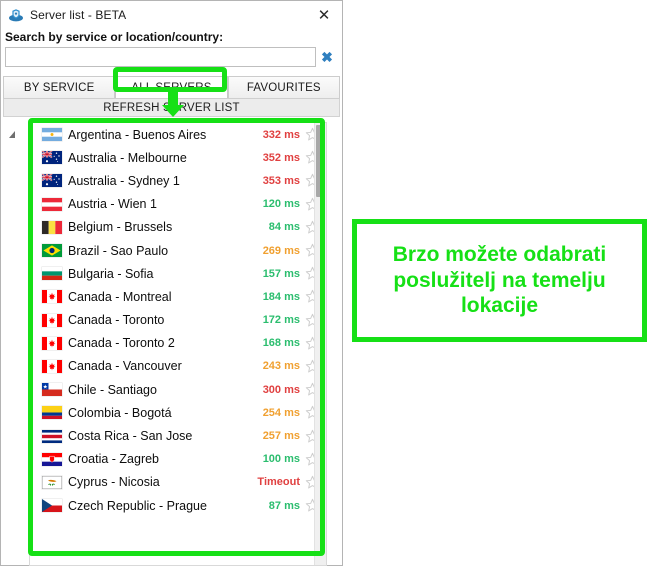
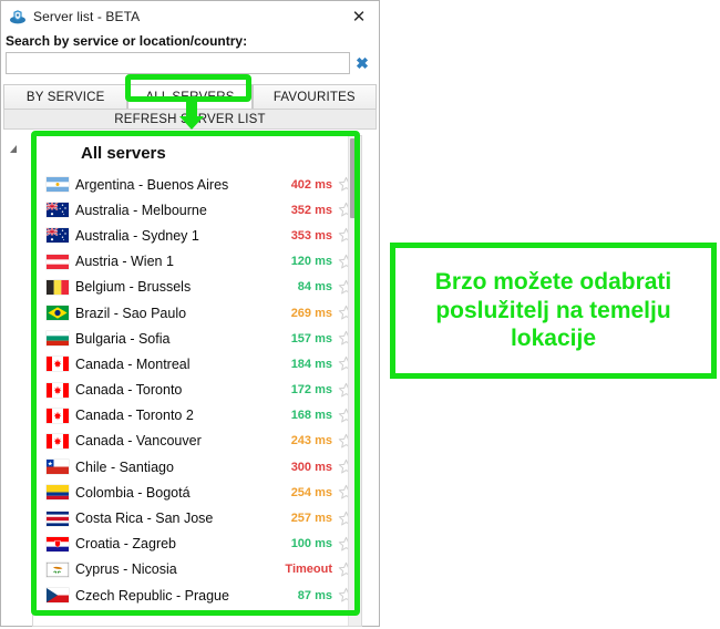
  Server list - BETA
  ✕
  Search by service or location/country:
  ✖
  BY SERVICE
  ALL SERVERS
  FAVOURITES
  REFRESHRVER LIST
+ All servers
  Argentina - Buenos Aires
- 332 ms
+ 402 ms
  Australia - Melbourne
  352 ms
  Australia - Sydney 1
  353 ms
  Austria - Wien 1
  120 ms
  Belgium - Brussels
  84 ms
  Brazil - Sao Paulo
  269 ms
  Bulgaria - Sofia
  157 ms
  Canada - Montreal
  184 ms
  Canada - Toronto
  172 ms
  Canada - Toronto 2
  168 ms
  Canada - Vancouver
  243 ms
  Chile - Santiago
  300 ms
  Colombia - Bogotá
  254 ms
  Costa Rica - San Jose
  257 ms
  Croatia - Zagreb
  100 ms
  Cyprus - Nicosia
  Timeout
  Czech Republic - Prague
  87 ms
  Brzo možete odabrati poslužitelj na temelju lokacije
